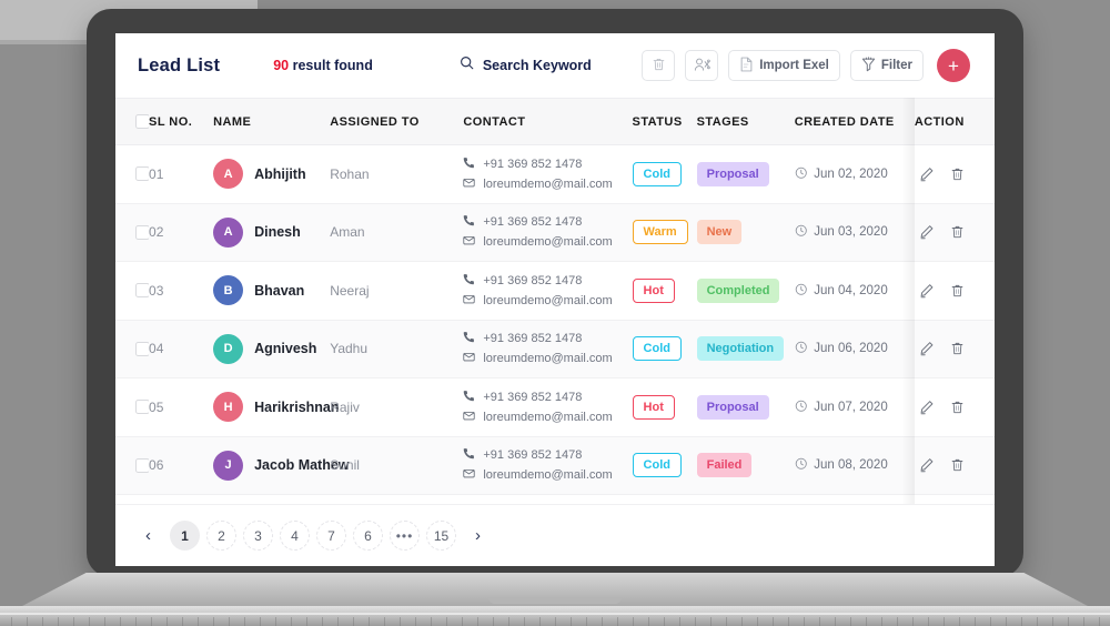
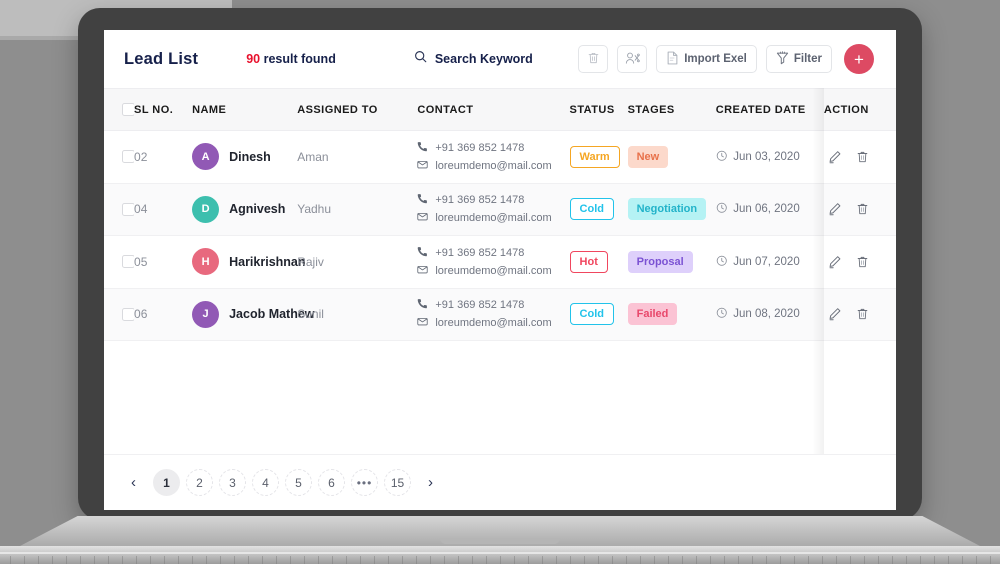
  Lead List
  90 result found
  Search Keyword
  Import Exel
  Filter
  +
  	SL NO.	NAME	ASSIGNED TO	CONTACT	STATUS	STAGES	CREATED DATE	ACTION
- 	01	A Abhijith	Rohan	+91 369 852 1478loreumdemo@mail.com	Cold	Proposal	Jun 02, 2020
  	02	A Dinesh	Aman	+91 369 852 1478loreumdemo@mail.com	Warm	New	Jun 03, 2020
- 	03	B Bhavan	Neeraj	+91 369 852 1478loreumdemo@mail.com	Hot	Completed	Jun 04, 2020
  	04	D Agnivesh	Yadhu	+91 369 852 1478loreumdemo@mail.com	Cold	Negotiation	Jun 06, 2020
  	05	H Harikrishna	Rajiv	+91 369 852 1478loreumdemo@mail.com	Hot	Proposal	Jun 07, 2020
  	06	J Jacob Math	Sunil	+91 369 852 1478loreumdemo@mail.com	Cold	Failed	Jun 08, 2020
  ‹
  1
  2
  3
  4
- 7
+ 5
  6
  •••
  15
  ›
